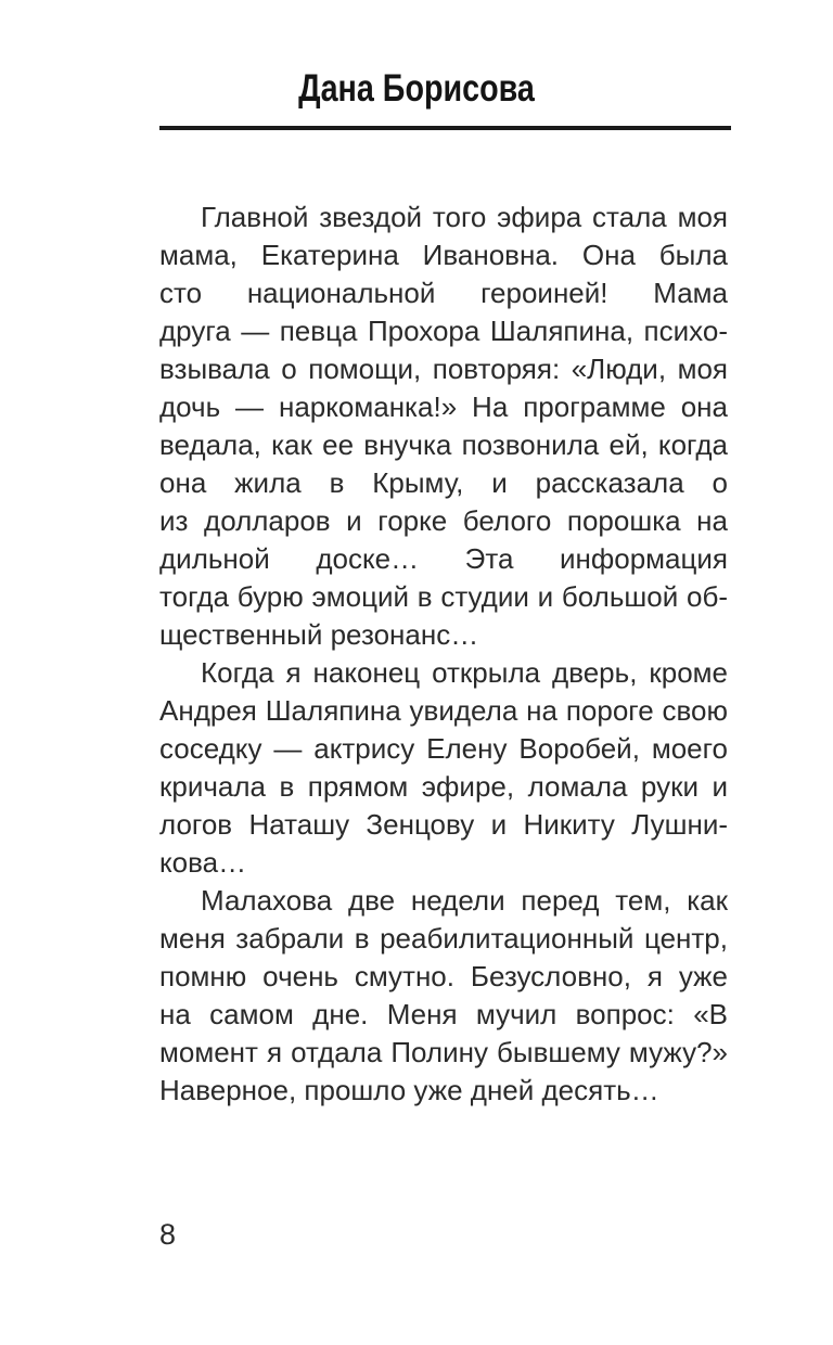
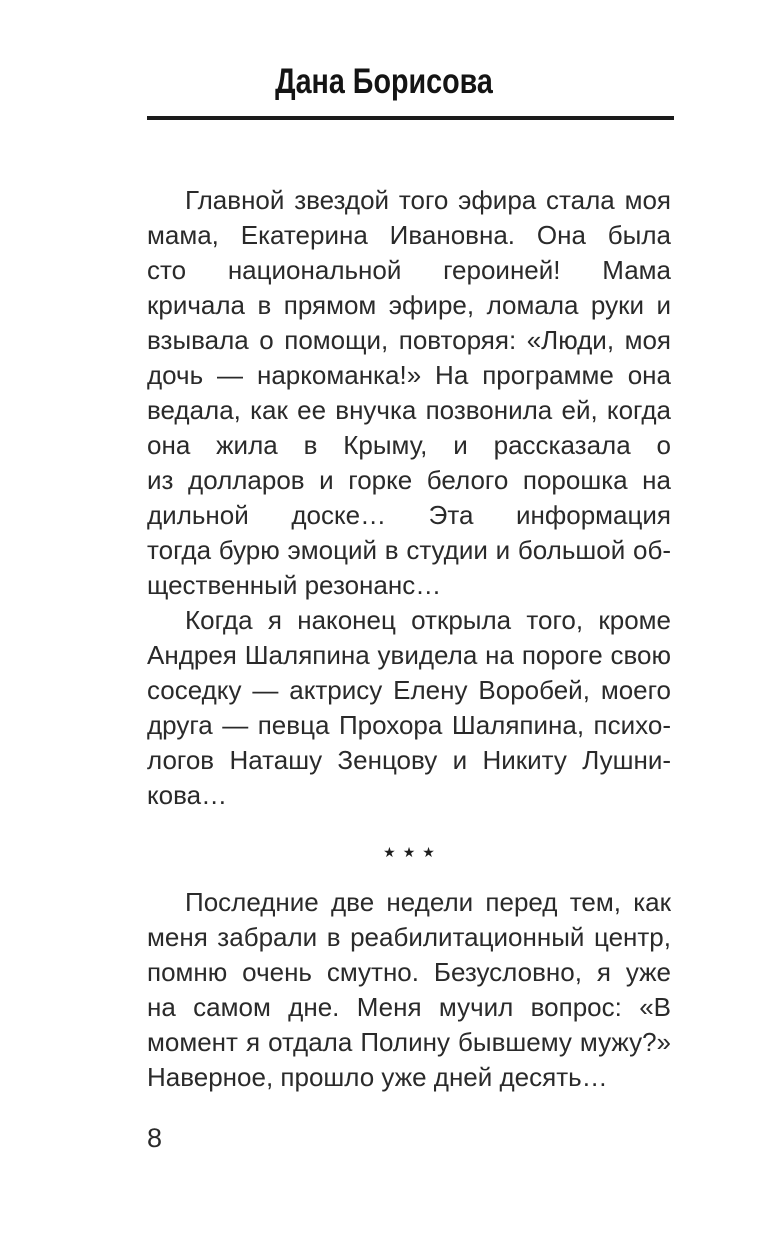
  Дана Борисова
  Главной звездой того эфира стала моя
  мама, Екатерина Ивановна. Она была
  сто национальной героиней! Мама
- друга — певца Прохора Шаляпина, психо-
+ кричала в прямом эфире, ломала руки и
  взывала о помощи, повторяя: «Люди, моя
  дочь — наркоманка!» На программе она
  ведала, как ее внучка позвонила ей, когда
  она жила в Крыму, и рассказала о
  из долларов и горке белого порошка на
  дильной доске… Эта информация
  тогда бурю эмоций в студии и большой об-
  щественный резонанс…
- Когда я наконец открыла дверь, кроме
+ Когда я наконец открыла того, кроме
  Андрея Шаляпина увидела на пороге свою
  соседку — актрису Елену Воробей, моего
- кричала в прямом эфире, ломала руки и
+ друга — певца Прохора Шаляпина, психо-
  логов Наташу Зенцову и Никиту Лушни-
  кова…
+ ★★★
- Малахова две недели перед тем, как
+ Последние две недели перед тем, как
  меня забрали в реабилитационный центр,
  помню очень смутно. Безусловно, я уже
  на самом дне. Меня мучил вопрос: «В
  момент я отдала Полину бывшему мужу?»
  Наверное, прошло уже дней десять…
  8
